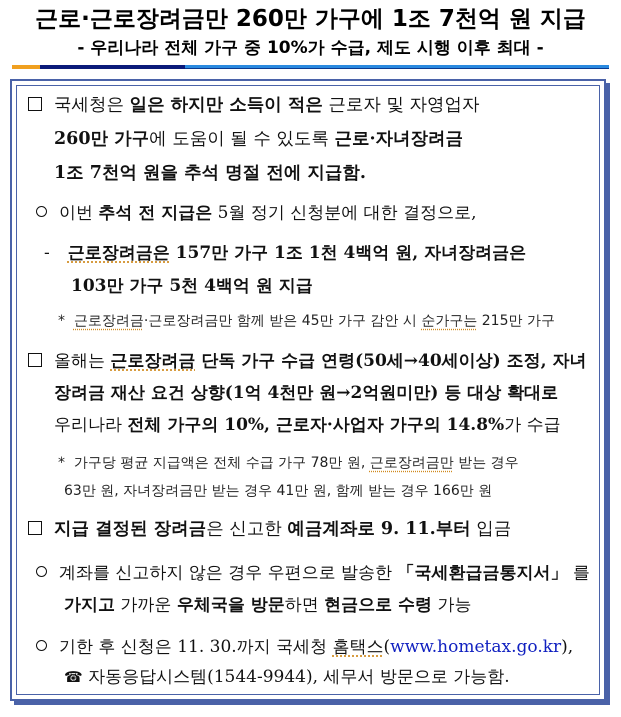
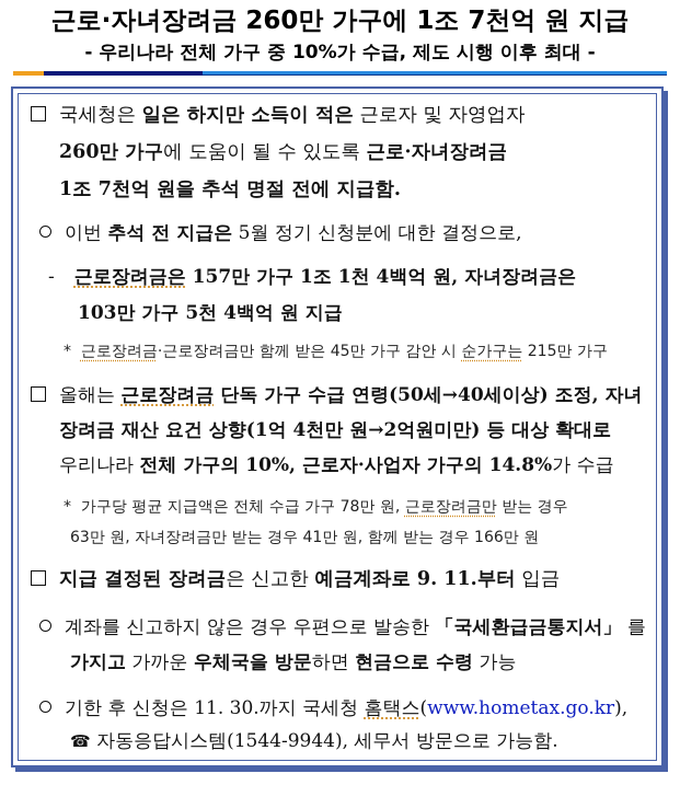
- 근로·근로장려금만 260만 가구에 1조 7천억 원 지급
+ 근로·자녀장려금 260만 가구에 1조 7천억 원 지급
  - 우리나라 전체 가구 중 10%가 수급, 제도 시행 이후 최대 -
  국세청은 일은 하지만 소득이 적은 근로자 및 자영업자
  260만 가구에 도움이 될 수 있도록 근로·자녀장려금
  1조 7천억 원을 추석 명절 전에 지급함.
  이번 추석 전 지급은 5월 정기 신청분에 대한 결정으로,
  - 근로장려금은 157만 가구 1조 1천 4백억 원, 자녀장려금은
  103만 가구 5천 4백억 원 지급
  * 근로장려금·근로장려금만 함께 받은 45만 가구 감안 시 순가구는 215만 가구
  올해는 근로장려금 단독 가구 수급 연령(50세→40세이상) 조정, 자녀
  장려금 재산 요건 상향(1억 4천만 원→2억원미만) 등 대상 확대로
  우리나라 전체 가구의 10%, 근로자·사업자 가구의 14.8%가 수급
  * 가구당 평균 지급액은 전체 수급 가구 78만 원, 근로장려금만 받는 경우
  63만 원, 자녀장려금만 받는 경우 41만 원, 함께 받는 경우 166만 원
  지급 결정된 장려금은 신고한 예금계좌로 9. 11.부터 입금
  계좌를 신고하지 않은 경우 우편으로 발송한 「국세환급금통지서」 를
  가지고 가까운 우체국을 방문하면 현금으로 수령 가능
  기한 후 신청은 11. 30.까지 국세청 홈택스(www.hometax.go.kr),
  ☎ 자동응답시스템(1544-9944), 세무서 방문으로 가능함.
